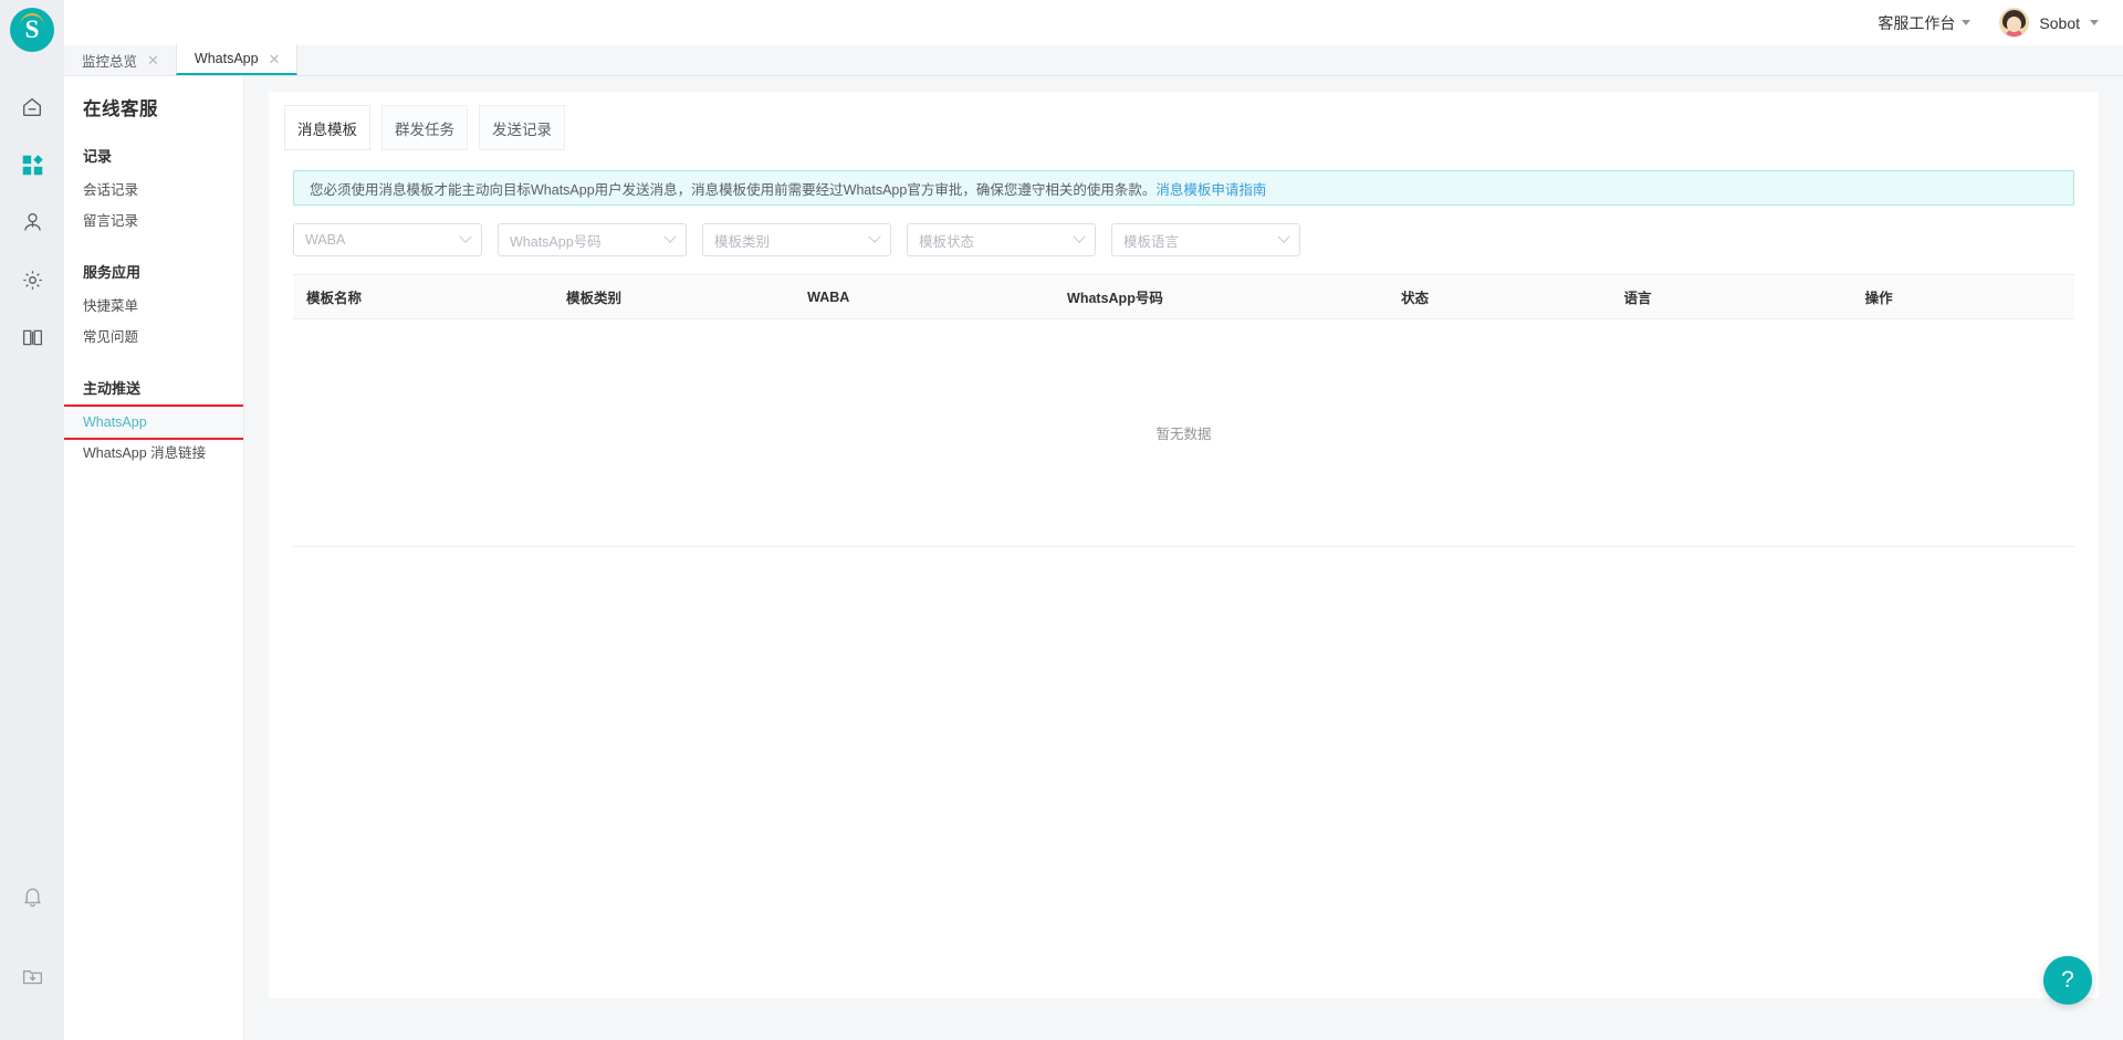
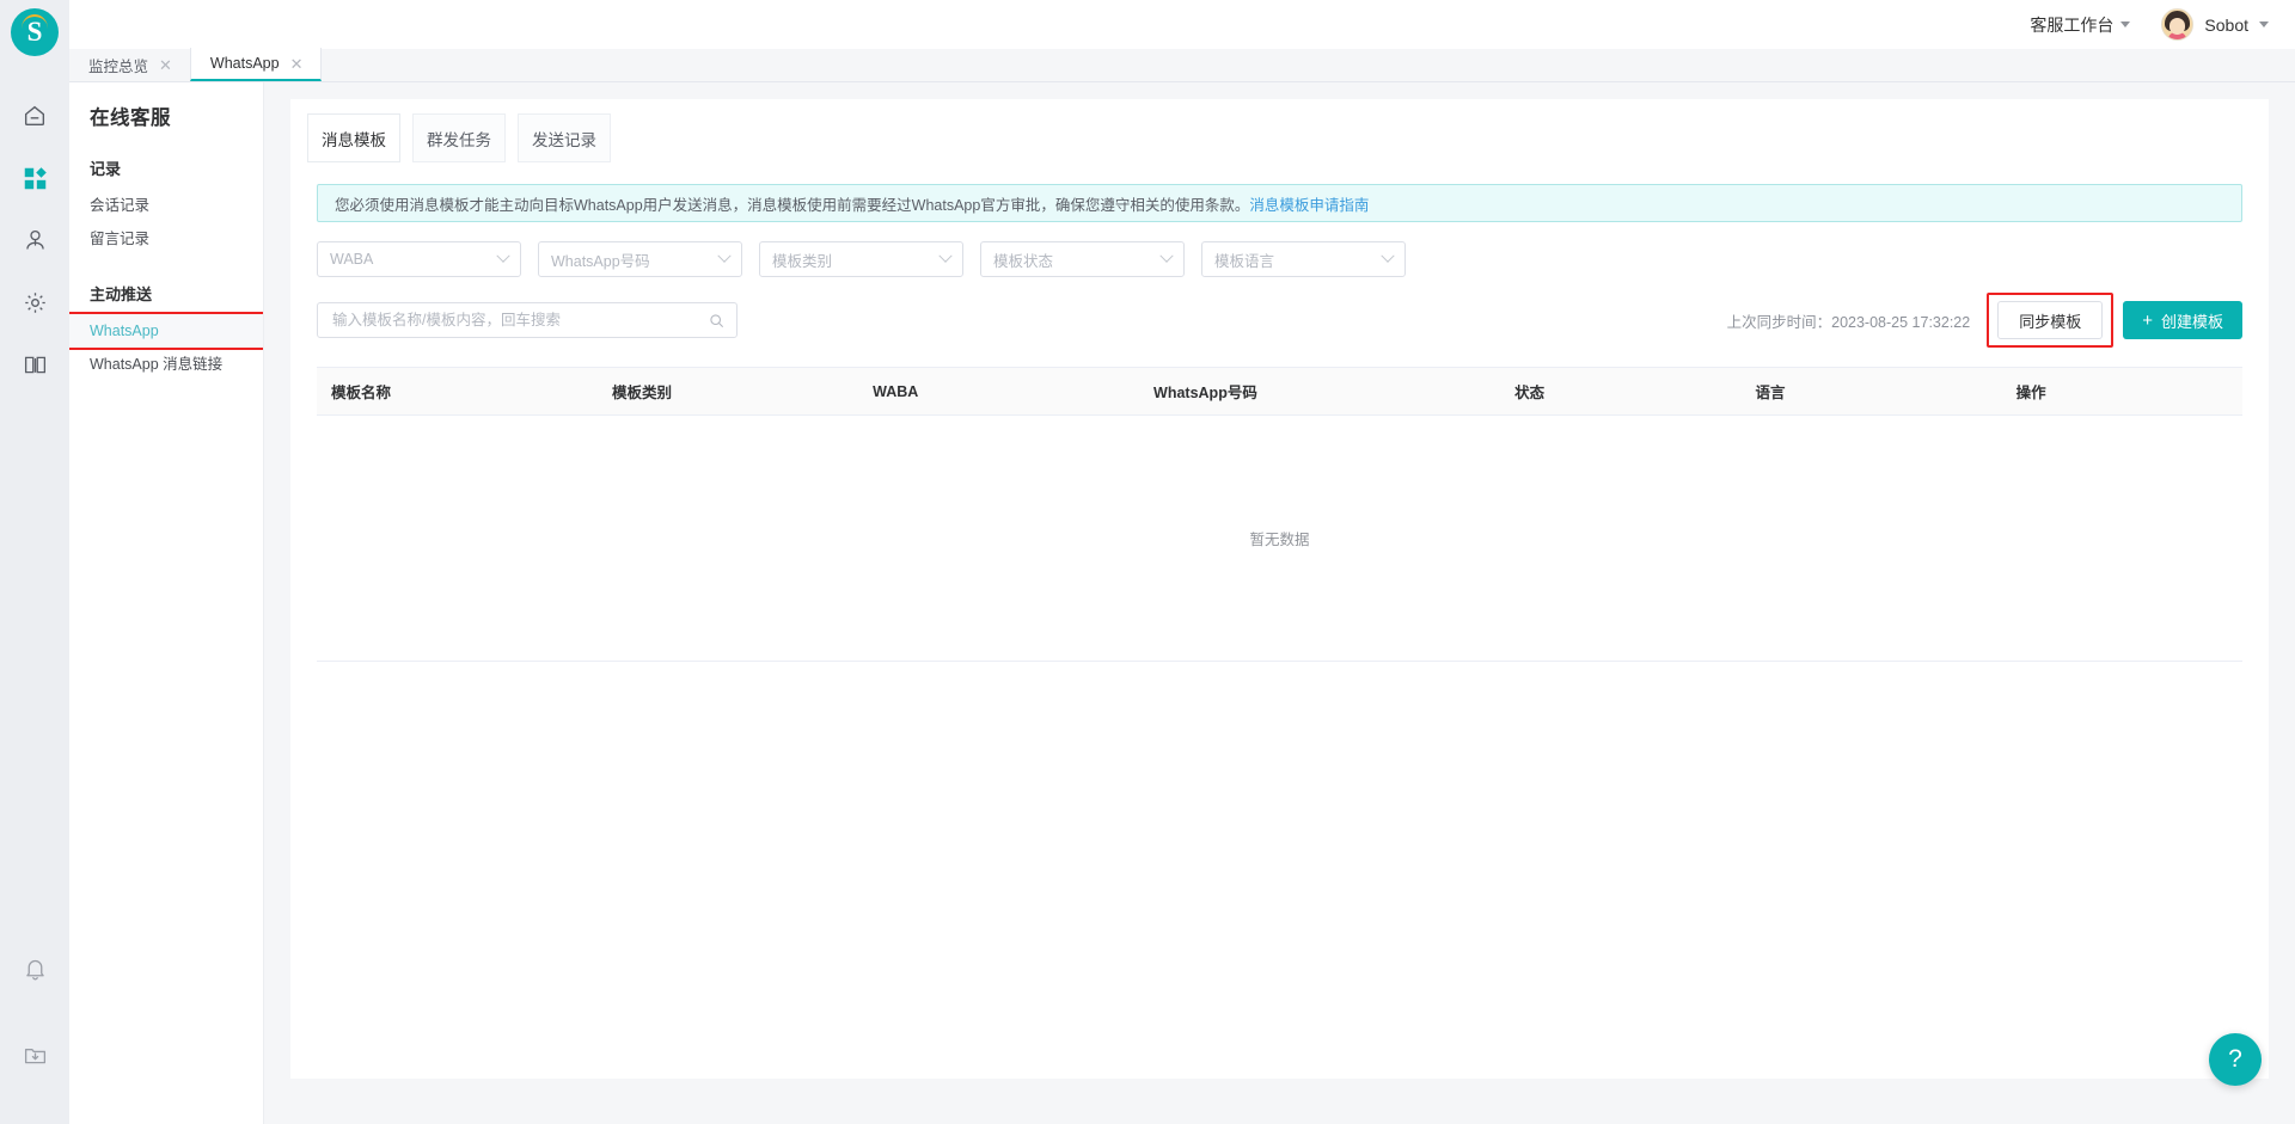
  S
  客服工作台
  Sobot
  监控总览
  ✕
  WhatsApp
  ✕
  在线客服
  记录
  会话记录
  留言记录
- 服务应用
- 快捷菜单
- 常见问题
  主动推送
  WhatsApp
  WhatsApp 消息链接
  消息模板
  群发任务
  发送记录
  您必须使用消息模板才能主动向目标WhatsApp用户发送消息，消息模板使用前需要经过WhatsApp官方审批，确保您遵守相关的使用条款。
  消息模板申请指南
  WABA
  WhatsApp号码
  模板类别
  模板状态
  模板语言
+ 输入模板名称/模板内容，回车搜索
+ 上次同步时间：2023-08-25 17:32:22
+ 同步模板
+ +
+ 创建模板
  模板名称	模板类别	WABA	WhatsApp号码	状态	语言	操作
  暂无数据
  ?
